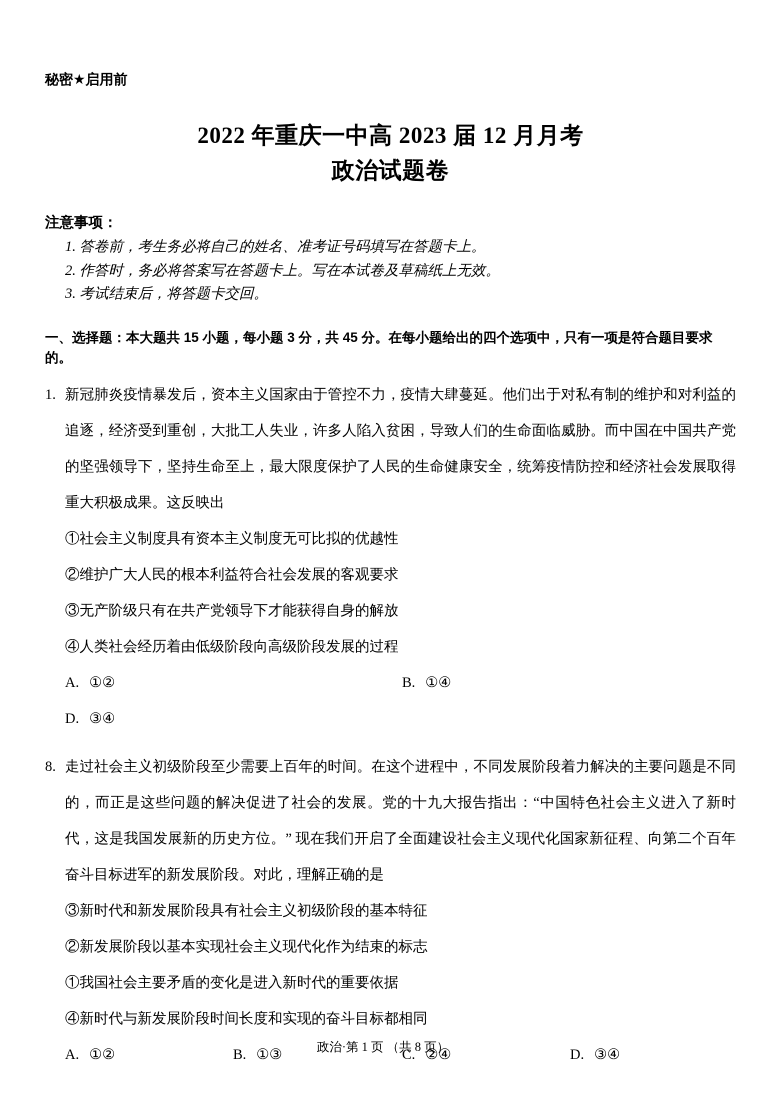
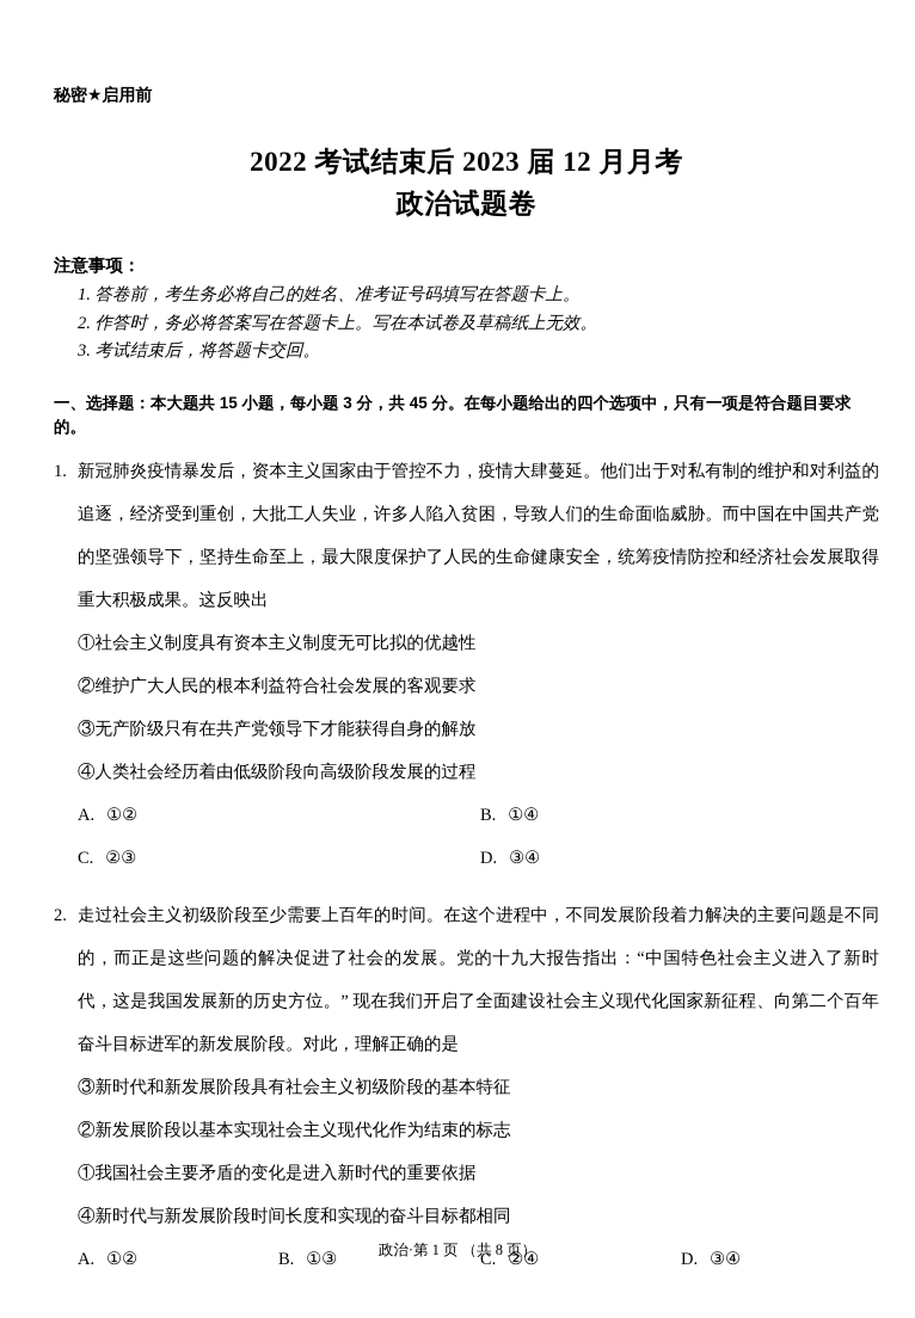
  秘密★启用前
- 2022 年重庆一中高 2023 届 12 月月考
+ 2022 考试结束后 2023 届 12 月月考
  政治试题卷
  注意事项：
  1. 答卷前，考生务必将自己的姓名、准考证号码填写在答题卡上。
  2. 作答时，务必将答案写在答题卡上。写在本试卷及草稿纸上无效。
  3. 考试结束后，将答题卡交回。
  一、选择题：本大题共 15 小题，每小题 3 分，共 45 分。在每小题给出的四个选项中，只有一项是符合题目要求的。
  1.
  新冠肺炎疫情暴发后，资本主义国家由于管控不力，疫情大肆蔓延。他们出于对私有制的维护和对利益的追逐，经济受到重创，大批工人失业，许多人陷入贫困，导致人们的生命面临威胁。而中国在中国共产党的坚强领导下，坚持生命至上，最大限度保护了人民的生命健康安全，统筹疫情防控和经济社会发展取得重大积极成果。这反映出
  ①社会主义制度具有资本主义制度无可比拟的优越性
  ②维护广大人民的根本利益符合社会发展的客观要求
  ③无产阶级只有在共产党领导下才能获得自身的解放
  ④人类社会经历着由低级阶段向高级阶段发展的过程
  A. ①②
  B. ①④
+ C. ②③
  D. ③④
- 8.
+ 2.
  走过社会主义初级阶段至少需要上百年的时间。在这个进程中，不同发展阶段着力解决的主要问题是不同的，而正是这些问题的解决促进了社会的发展。党的十九大报告指出：“中国特色社会主义进入了新时代，这是我国发展新的历史方位。” 现在我们开启了全面建设社会主义现代化国家新征程、向第二个百年奋斗目标进军的新发展阶段。对此，理解正确的是
  ③新时代和新发展阶段具有社会主义初级阶段的基本特征
  ②新发展阶段以基本实现社会主义现代化作为结束的标志
  ①我国社会主要矛盾的变化是进入新时代的重要依据
  ④新时代与新发展阶段时间长度和实现的奋斗目标都相同
  A. ①②
  B. ①③
  C. ②④
  D. ③④
  政治·第 1 页 （共 8 页）
